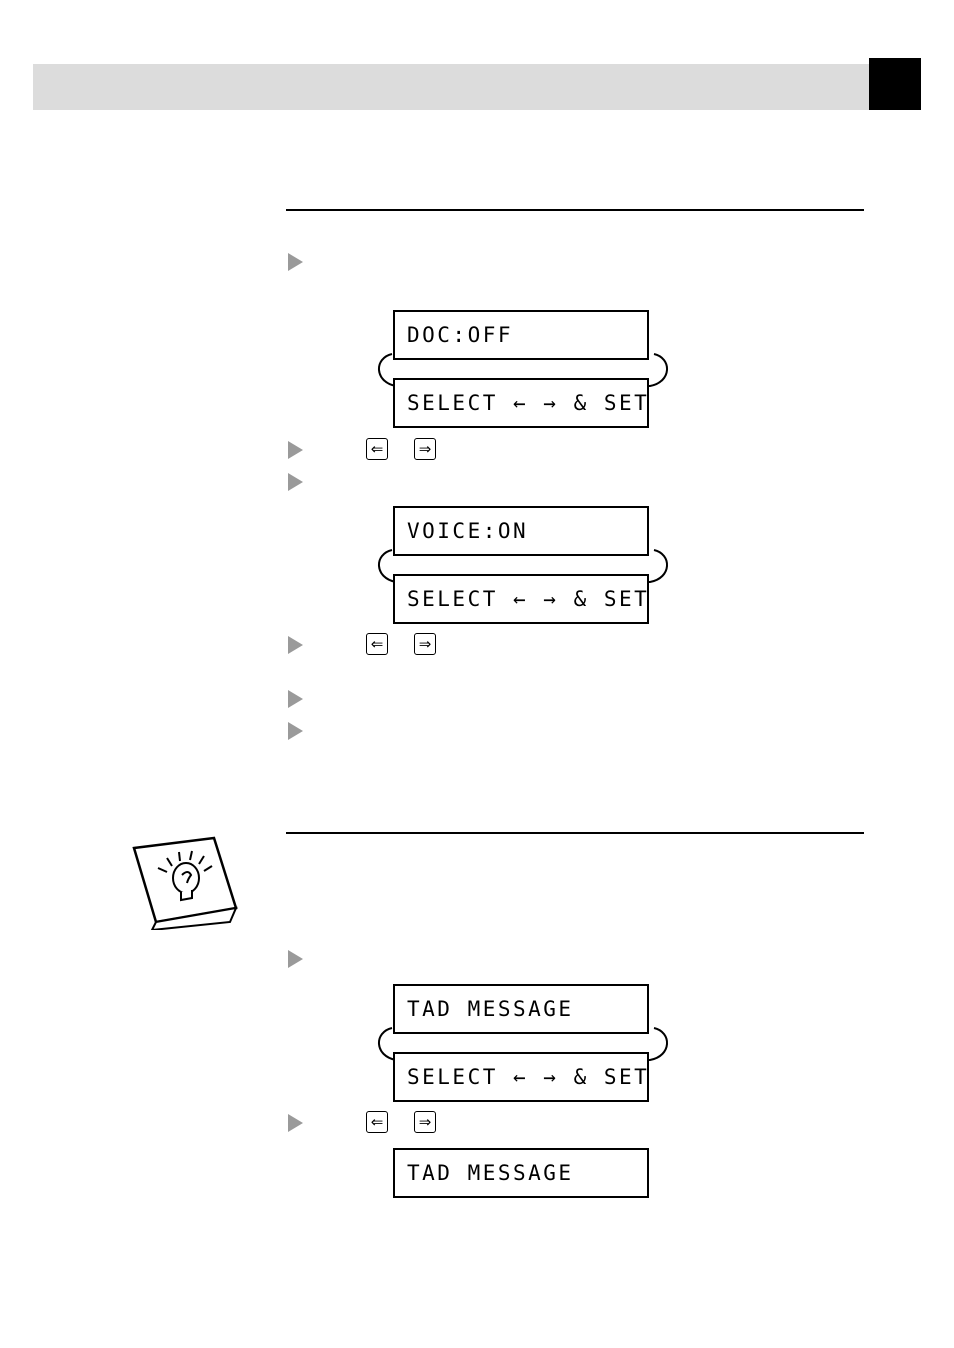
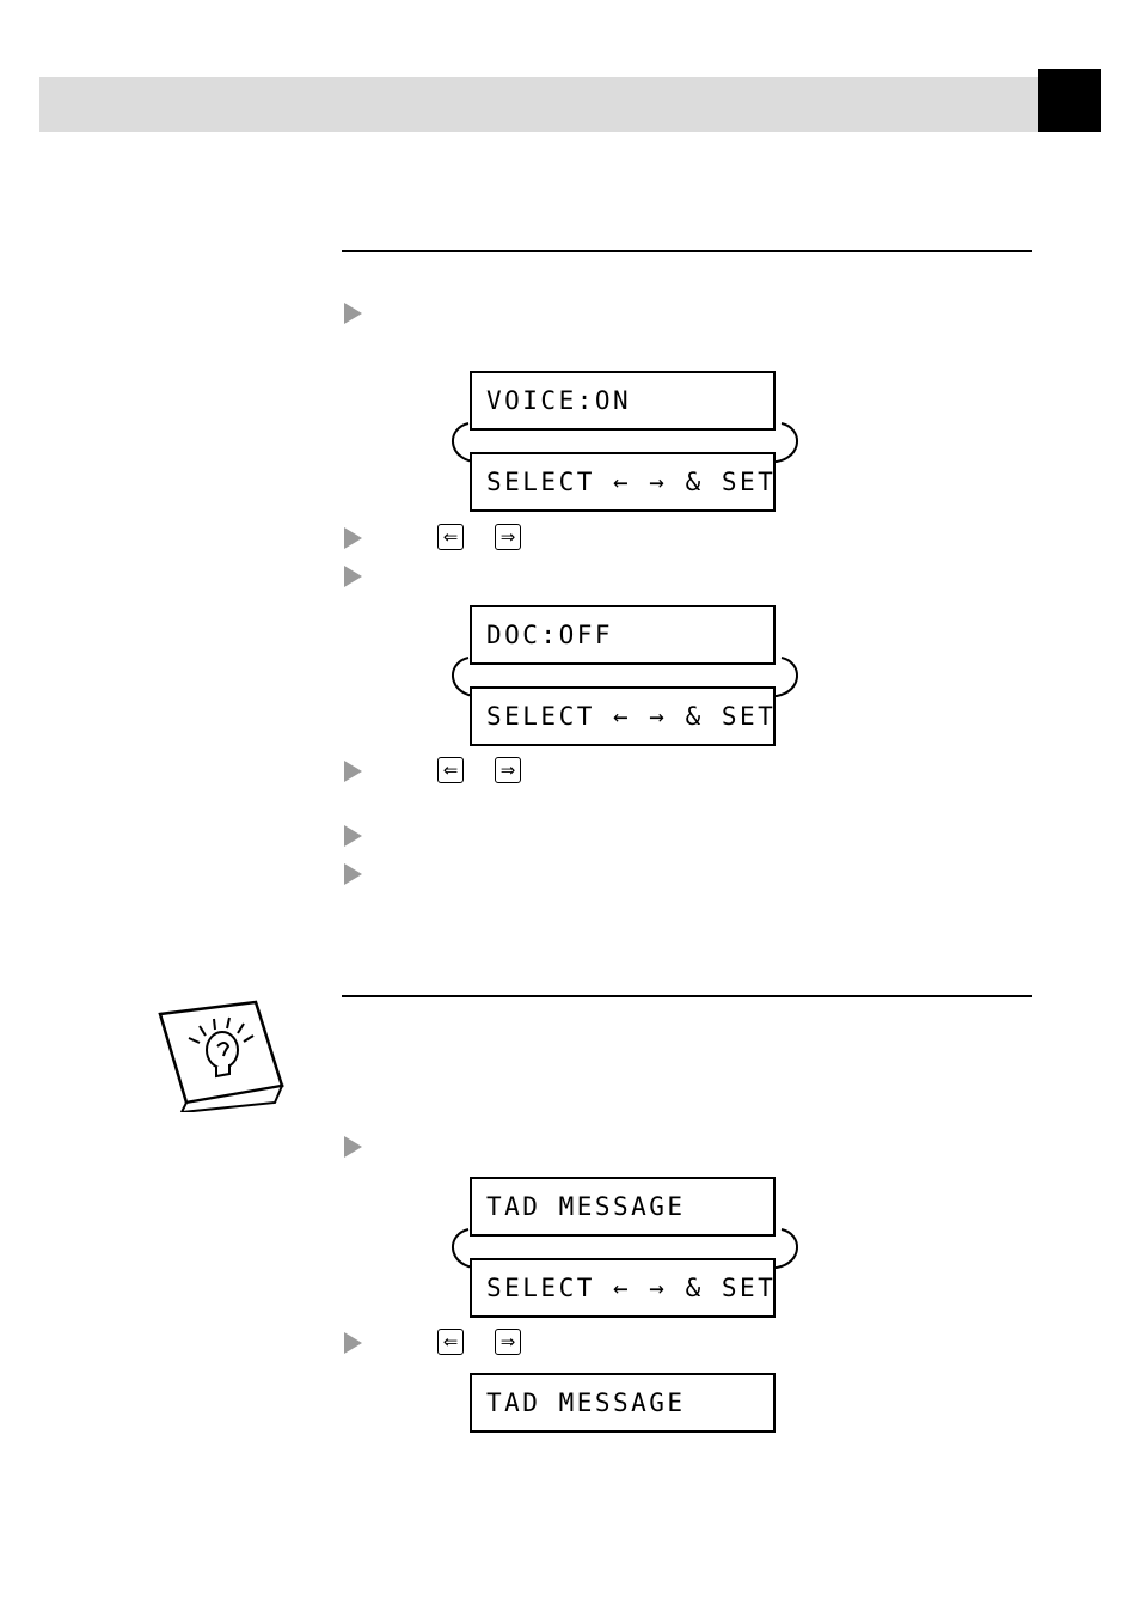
- DOC:OFF
+ VOICE:ON
  SELECT ← → & SET
  ⇐
  ⇒
- VOICE:ON
+ DOC:OFF
  SELECT ← → & SET
  ⇐
  ⇒
  TAD MESSAGE
  SELECT ← → & SET
  ⇐
  ⇒
  TAD MESSAGE
